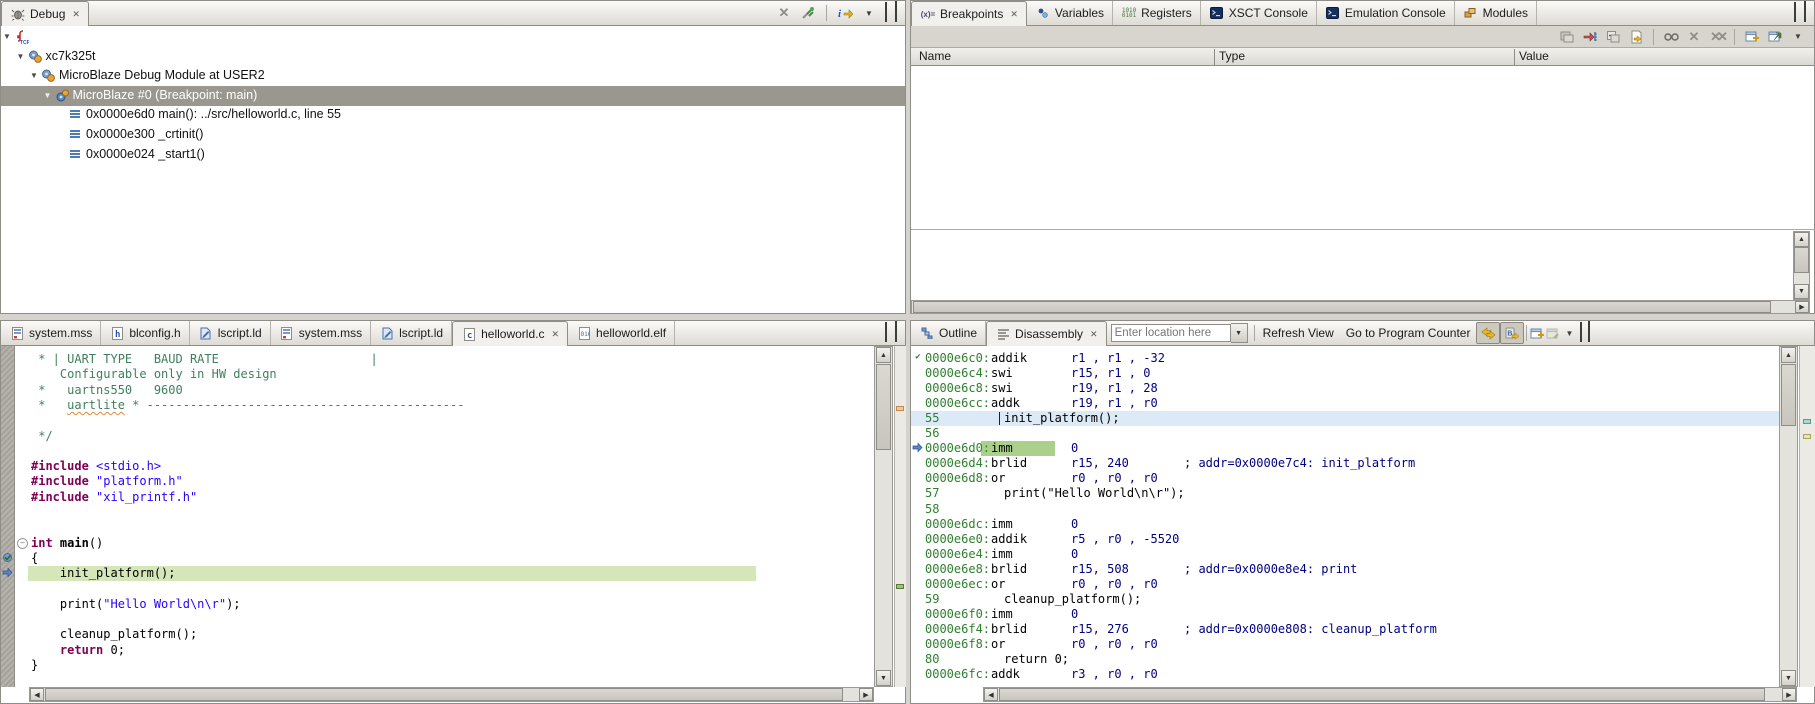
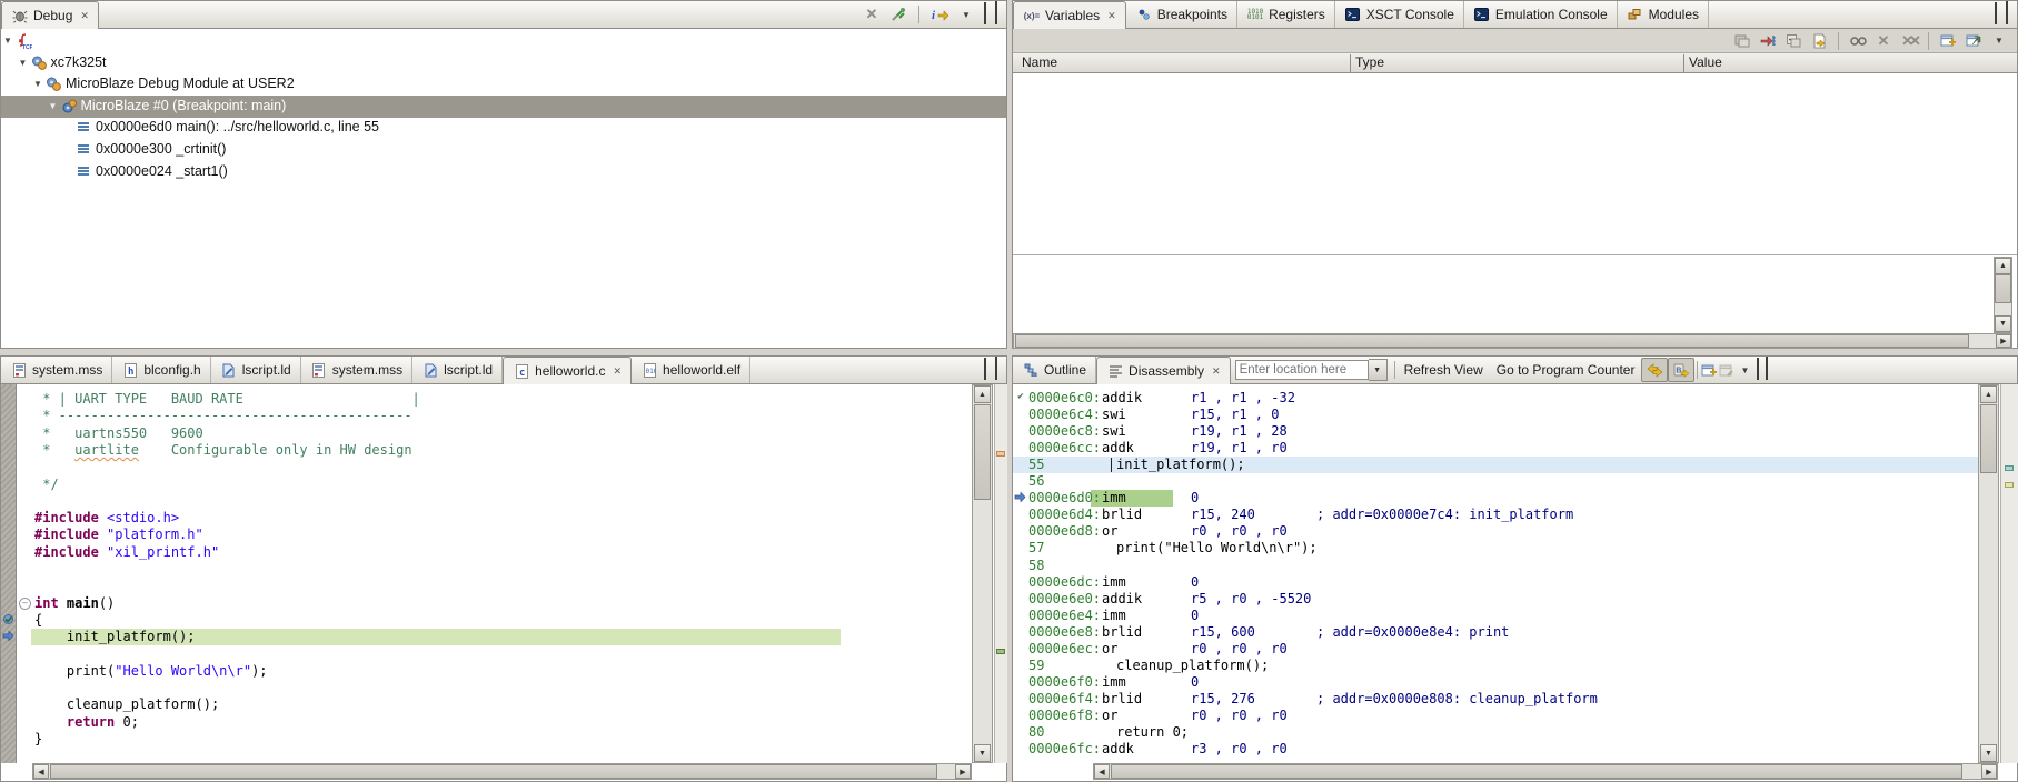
  Debug
  ✕
  ✕
  i
  ▼
  ▼
  ▼
  xc7k325t
  ▼
  MicroBlaze Debug Module at USER2
  ▼
  MicroBlaze #0 (Breakpoint: main)
  0x0000e6d0 main(): ../src/helloworld.c, line 55
  0x0000e300 _crtinit()
  0x0000e024 _start1()
  (x)=
- Breakpoints
+ Variables
  ✕
- Variables
+ Breakpoints
  Registers
  XSCT Console
  Emulation Console
  Modules
  ✕
  ✕✕
  ▼
  Name
  Type
  Value
  system.mss
  h
  blconfig.h
  lscript.ld
  system.mss
  lscript.ld
  c
  helloworld.c
  ✕
  helloworld.elf
  * | UART TYPE BAUD RATE |
- Configurable only in HW design
+ * --------------------------------------------
  * uartns550 9600
- * uartlite * --------------------------------------------
+ * uartlite Configurable only in HW design
  */
  #include <stdio.h>
  #include "platform.h"
  #include "xil_printf.h"
  int main()
  –
  {
  init_platform();
  print("Hello World\n\r");
  cleanup_platform();
  return 0;
  }
  Outline
  Disassembly
  ✕
  Enter location here
  Refresh View
  Go to Program Counter
  ▼
  ✔
  0000e6c0:
  addik
  r1 , r1 , -32
  0000e6c4:
  swi
  r15, r1 , 0
  0000e6c8:
  swi
  r19, r1 , 28
  0000e6cc:
  addk
  r19, r1 , r0
  55
  init_platform();
  56
  0000e6d0:
  imm
  0
  0000e6d4:
  brlid
  r15, 240
  ; addr=0x0000e7c4: init_platform
  0000e6d8:
  or
  r0 , r0 , r0
  57
  print("Hello World\n\r");
  58
  0000e6dc:
  imm
  0
  0000e6e0:
  addik
  r5 , r0 , -5520
  0000e6e4:
  imm
  0
  0000e6e8:
  brlid
- r15, 508
+ r15, 600
  ; addr=0x0000e8e4: print
  0000e6ec:
  or
  r0 , r0 , r0
  59
  cleanup_platform();
  0000e6f0:
  imm
  0
  0000e6f4:
  brlid
  r15, 276
  ; addr=0x0000e808: cleanup_platform
  0000e6f8:
  or
  r0 , r0 , r0
  80
  return 0;
  0000e6fc:
  addk
  r3 , r0 , r0
